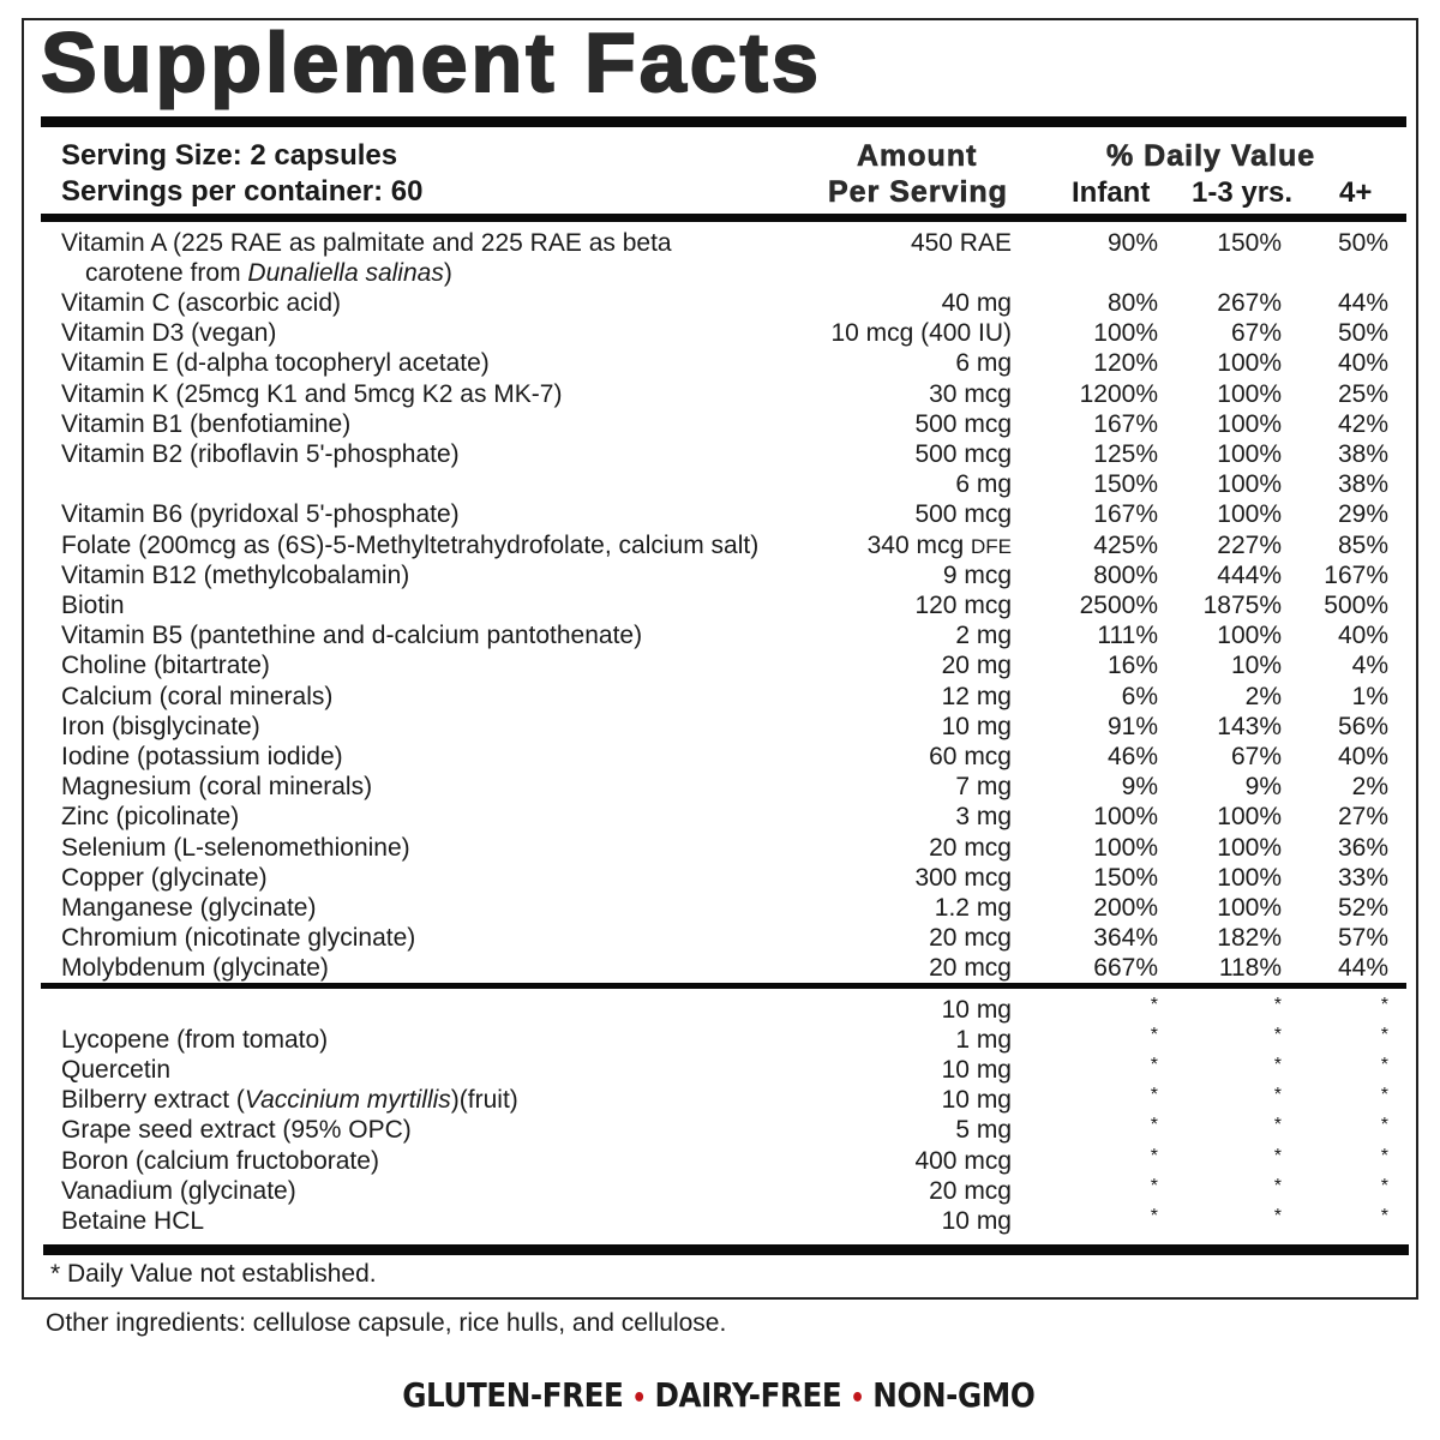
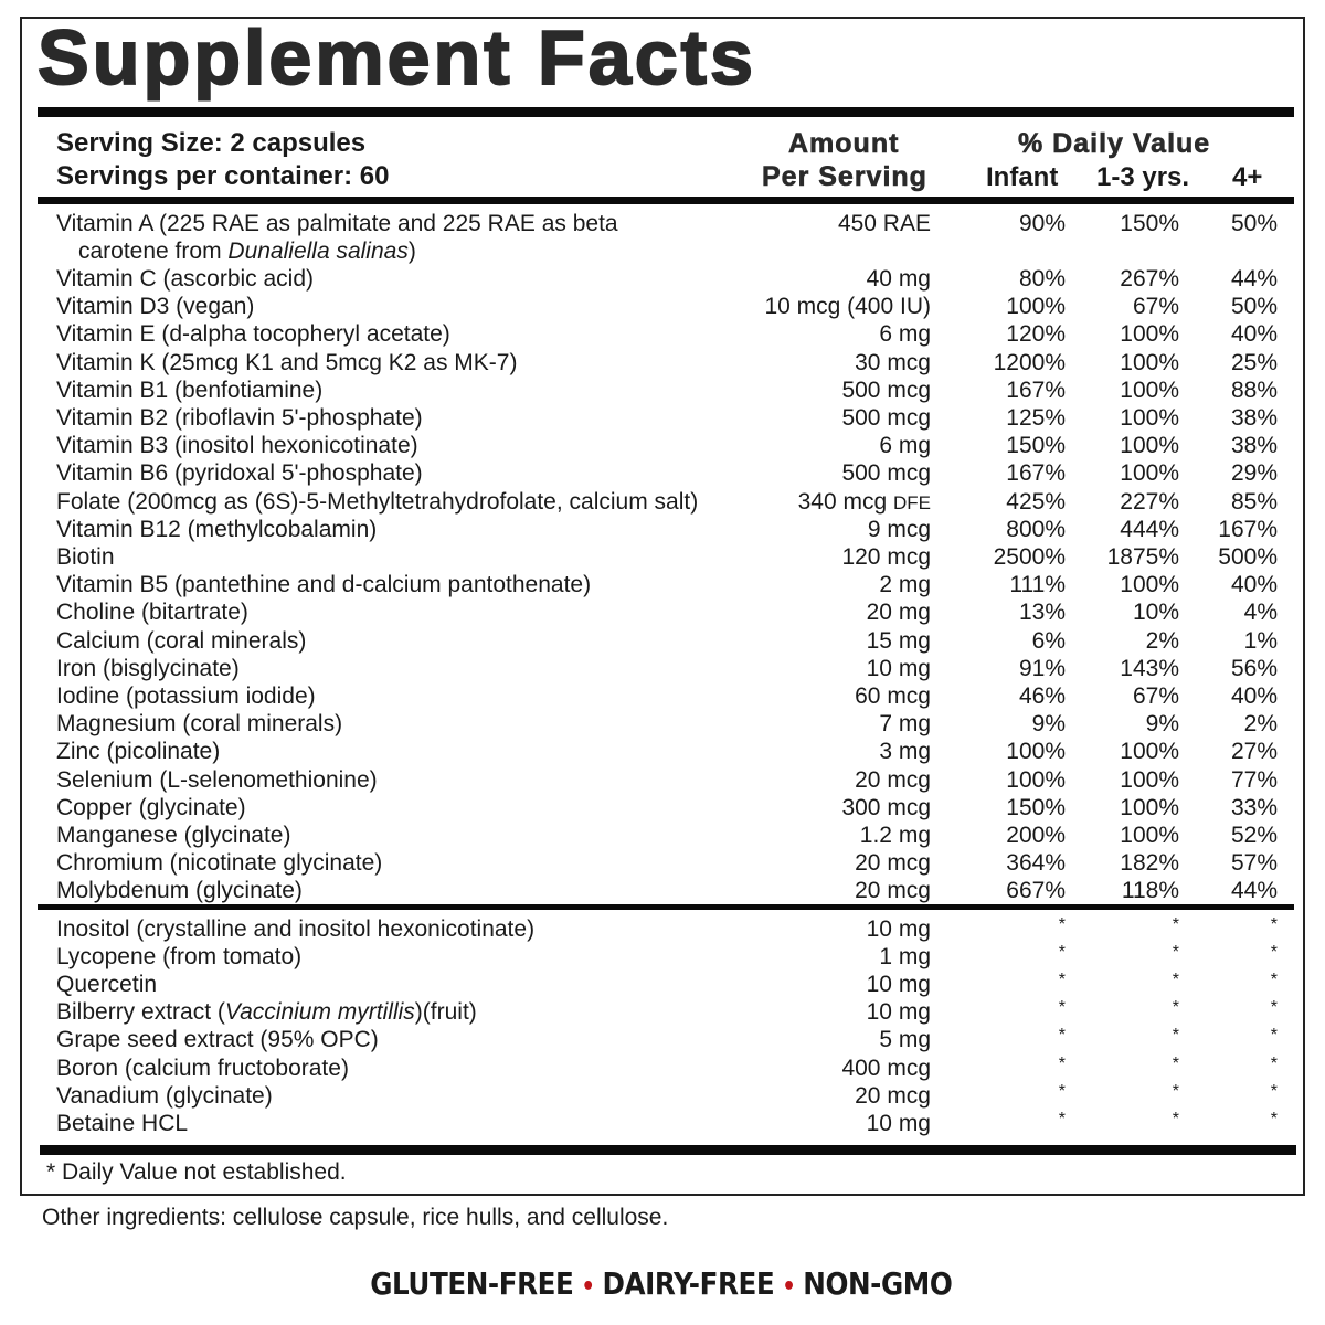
  Supplement Facts
  Serving Size: 2 capsules
  Servings per container: 60
  Amount
  Per Serving
  % Daily Value
  Infant
  1-3 yrs.
  4+
  Vitamin A (225 RAE as palmitate and 225 RAE as beta
  450 RAE
  90%
  150%
  50%
  carotene from Dunaliella salinas)
  Vitamin C (ascorbic acid)
  40 mg
  80%
  267%
  44%
  Vitamin D3 (vegan)
  10 mcg (400 IU)
  100%
  67%
  50%
  Vitamin E (d-alpha tocopheryl acetate)
  6 mg
  120%
  100%
  40%
  Vitamin K (25mcg K1 and 5mcg K2 as MK-7)
  30 mcg
  1200%
  100%
  25%
  Vitamin B1 (benfotiamine)
  500 mcg
  167%
  100%
- 42%
+ 88%
  Vitamin B2 (riboflavin 5'-phosphate)
  500 mcg
  125%
  100%
  38%
+ Vitamin B3 (inositol hexonicotinate)
  6 mg
  150%
  100%
  38%
  Vitamin B6 (pyridoxal 5'-phosphate)
  500 mcg
  167%
  100%
  29%
  Folate (200mcg as (6S)-5-Methyltetrahydrofolate, calcium salt)
  340 mcg DFE
  425%
  227%
  85%
  Vitamin B12 (methylcobalamin)
  9 mcg
  800%
  444%
  167%
  Biotin
  120 mcg
  2500%
  1875%
  500%
  Vitamin B5 (pantethine and d-calcium pantothenate)
  2 mg
  111%
  100%
  40%
  Choline (bitartrate)
  20 mg
- 16%
+ 13%
  10%
  4%
  Calcium (coral minerals)
- 12 mg
+ 15 mg
  6%
  2%
  1%
  Iron (bisglycinate)
  10 mg
  91%
  143%
  56%
  Iodine (potassium iodide)
  60 mcg
  46%
  67%
  40%
  Magnesium (coral minerals)
  7 mg
  9%
  9%
  2%
  Zinc (picolinate)
  3 mg
  100%
  100%
  27%
  Selenium (L-selenomethionine)
  20 mcg
  100%
  100%
- 36%
+ 77%
  Copper (glycinate)
  300 mcg
  150%
  100%
  33%
  Manganese (glycinate)
  1.2 mg
  200%
  100%
  52%
  Chromium (nicotinate glycinate)
  20 mcg
  364%
  182%
  57%
  Molybdenum (glycinate)
  20 mcg
  667%
  118%
  44%
+ Inositol (crystalline and inositol hexonicotinate)
  10 mg
  *
  *
  *
  Lycopene (from tomato)
  1 mg
  *
  *
  *
  Quercetin
  10 mg
  *
  *
  *
  Bilberry extract (Vaccinium myrtillis)(fruit)
  10 mg
  *
  *
  *
  Grape seed extract (95% OPC)
  5 mg
  *
  *
  *
  Boron (calcium fructoborate)
  400 mcg
  *
  *
  *
  Vanadium (glycinate)
  20 mcg
  *
  *
  *
  Betaine HCL
  10 mg
  *
  *
  *
  * Daily Value not established.
  Other ingredients: cellulose capsule, rice hulls, and cellulose.
  GLUTEN-FREE • DAIRY-FREE • NON-GMO
